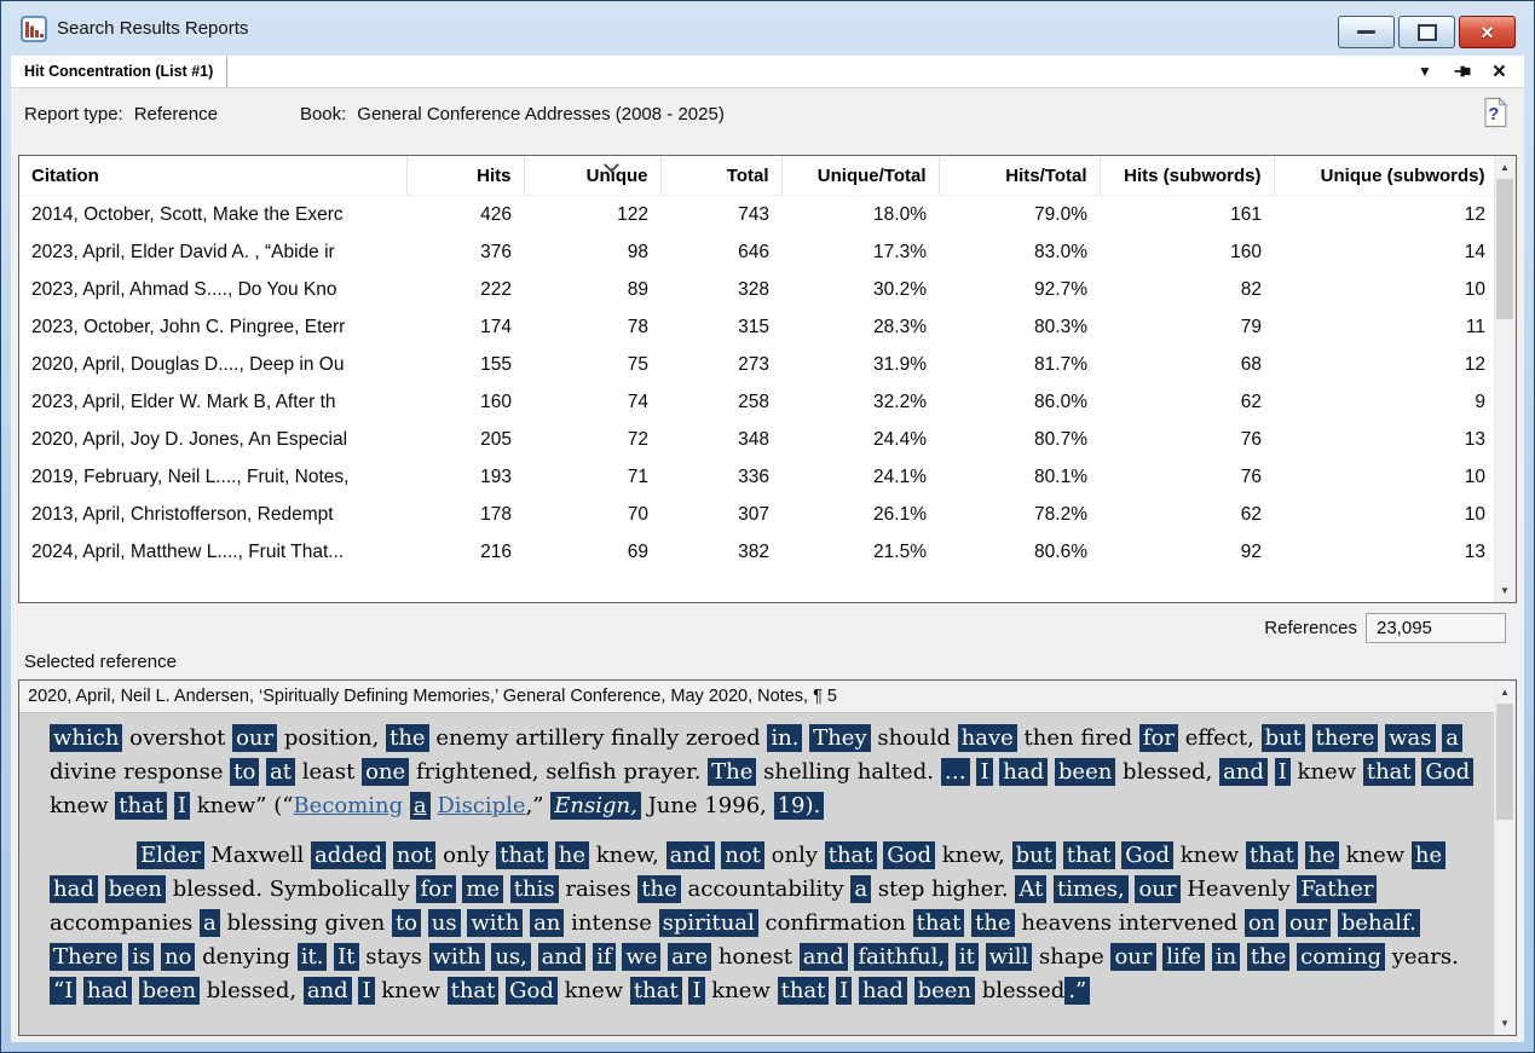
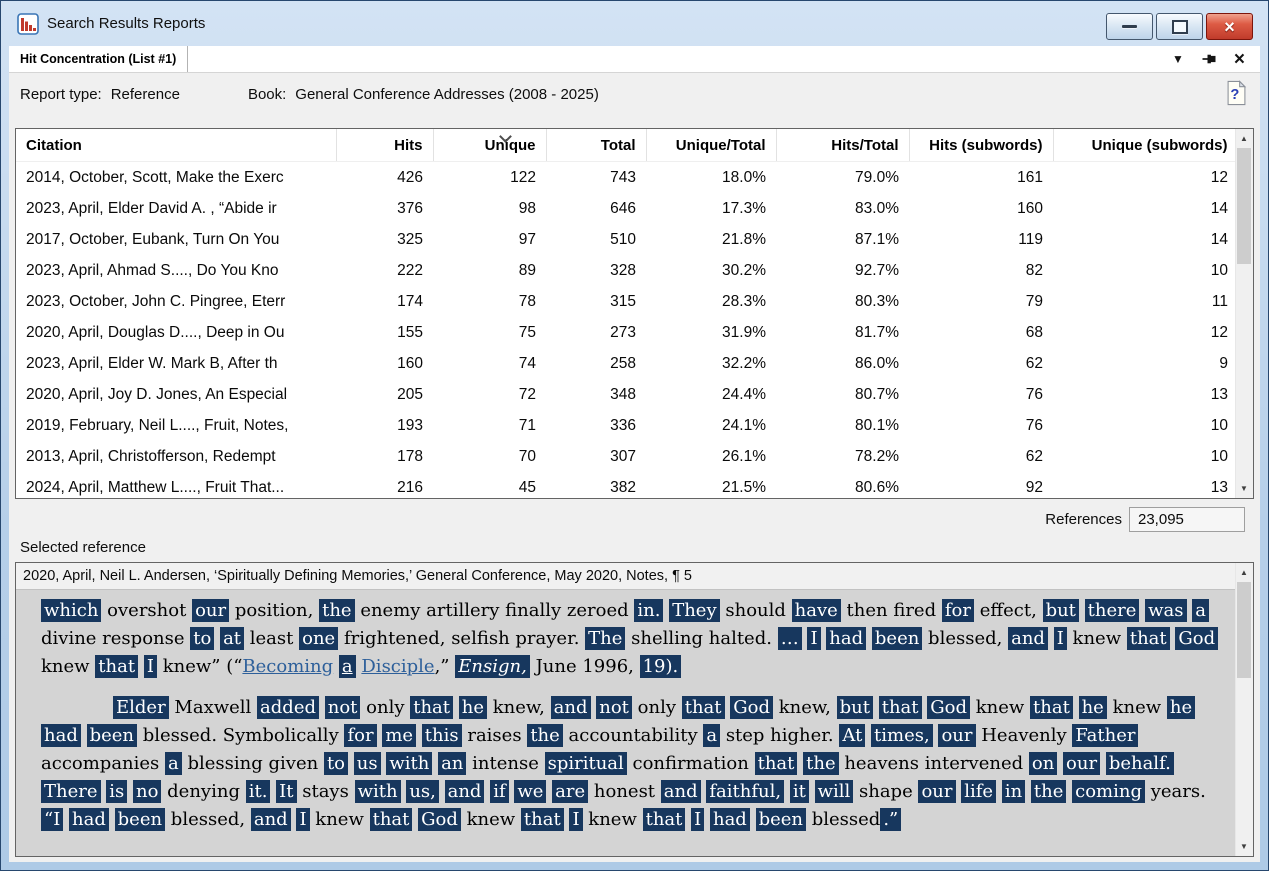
  Search Results Reports
  ×
  Hit Concentration (List #1)
  ▼
  ×
  Report type:
  Reference
  Book:
  General Conference Addresses (2008 - 2025)
  ?
  Citation	Hits	Unique	Total	Unique/Total	Hits/Total	Hits (subwords)	Unique (subwords)
  2014, October, Scott, Make the Exerc	426	122	743	18.0%	79.0%	161	12
  2023, April, Elder David A. , “Abide ir	376	98	646	17.3%	83.0%	160	14
+ 2017, October, Eubank, Turn On You	325	97	510	21.8%	87.1%	119	14
  2023, April, Ahmad S...., Do You Kno	222	89	328	30.2%	92.7%	82	10
  2023, October, John C. Pingree, Eterr	174	78	315	28.3%	80.3%	79	11
  2020, April, Douglas D...., Deep in Ou	155	75	273	31.9%	81.7%	68	12
  2023, April, Elder W. Mark B, After th	160	74	258	32.2%	86.0%	62	9
  2020, April, Joy D. Jones, An Especial	205	72	348	24.4%	80.7%	76	13
  2019, February, Neil L...., Fruit, Notes,	193	71	336	24.1%	80.1%	76	10
  2013, April, Christofferson, Redempt	178	70	307	26.1%	78.2%	62	10
- 2024, April, Matthew L...., Fruit That...	216	69	382	21.5%	80.6%	92	13
+ 2024, April, Matthew L...., Fruit That...	216	45	382	21.5%	80.6%	92	13
  ▲
  ▼
  References
  23,095
  Selected reference
  2020, April, Neil L. Andersen, ‘Spiritually Defining Memories,’ General Conference, May 2020, Notes, ¶ 5
  which overshot our position, the enemy artillery finally zeroed in. They should have then fired for effect, but there was a divine response to at least one frightened, selfish prayer. The shelling halted. … I had been blessed, and I knew that God knew that I knew” (“Becoming a Disciple,” Ensign, June 1996, 19).
  Elder Maxwell added not only that he knew, and not only that God knew, but that God knew that he knew he had been blessed. Symbolically for me this raises the accountability a step higher. At times, our Heavenly Father accompanies a blessing given to us with an intense spiritual confirmation that the heavens intervened on our behalf. There is no denying it. It stays with us, and if we are honest and faithful, it will shape our life in the coming years. “I had been blessed, and I knew that God knew that I knew that I had been blessed .”
  ▲
  ▼
